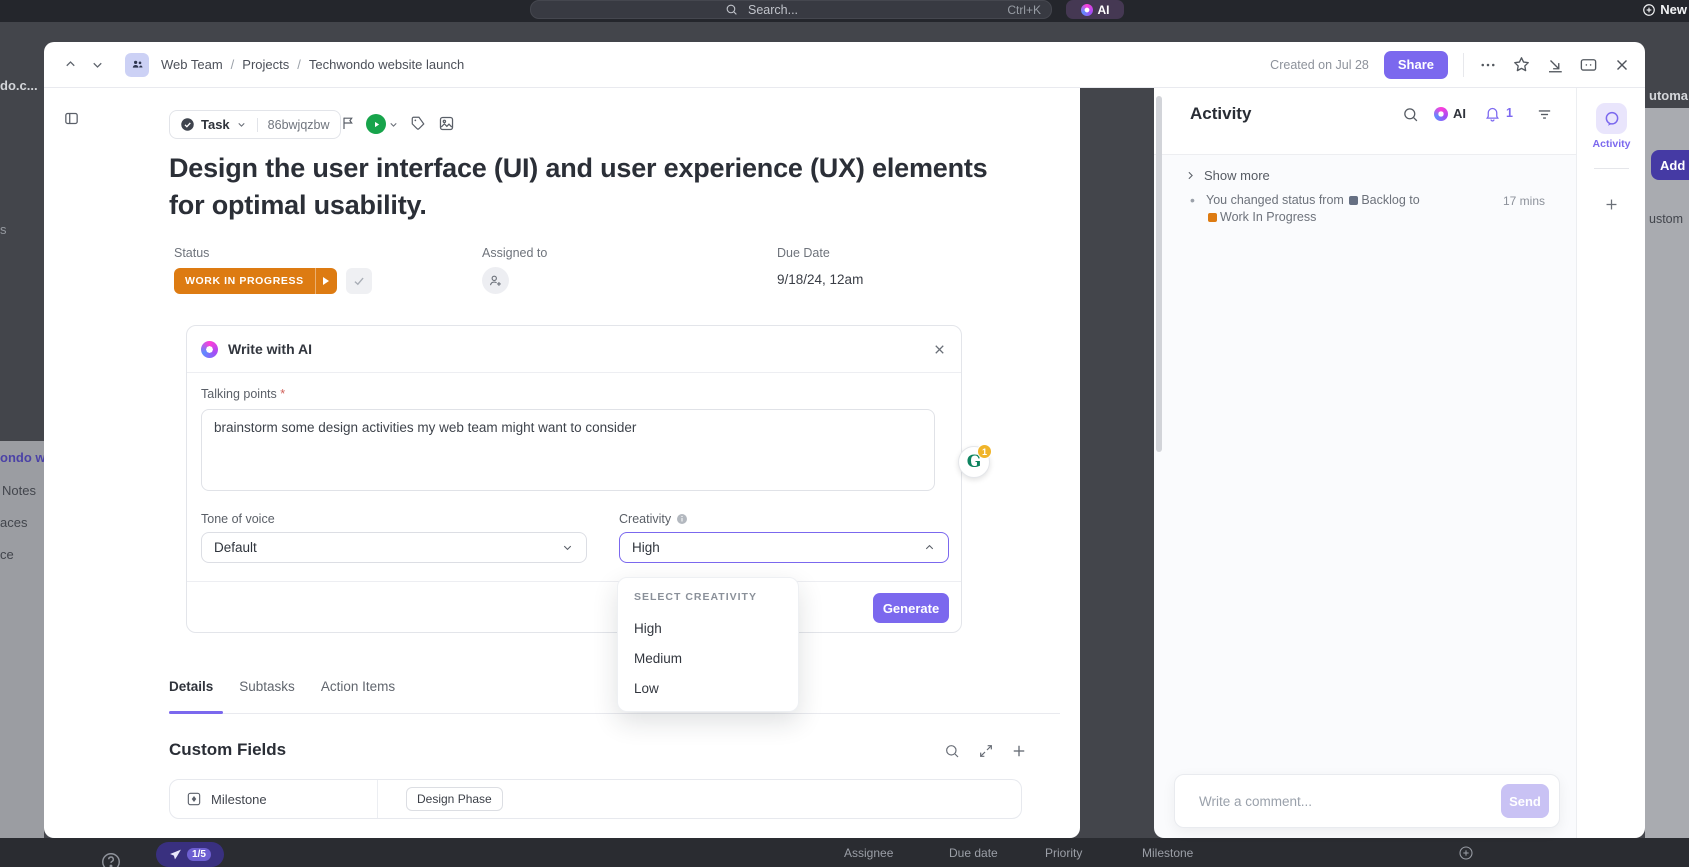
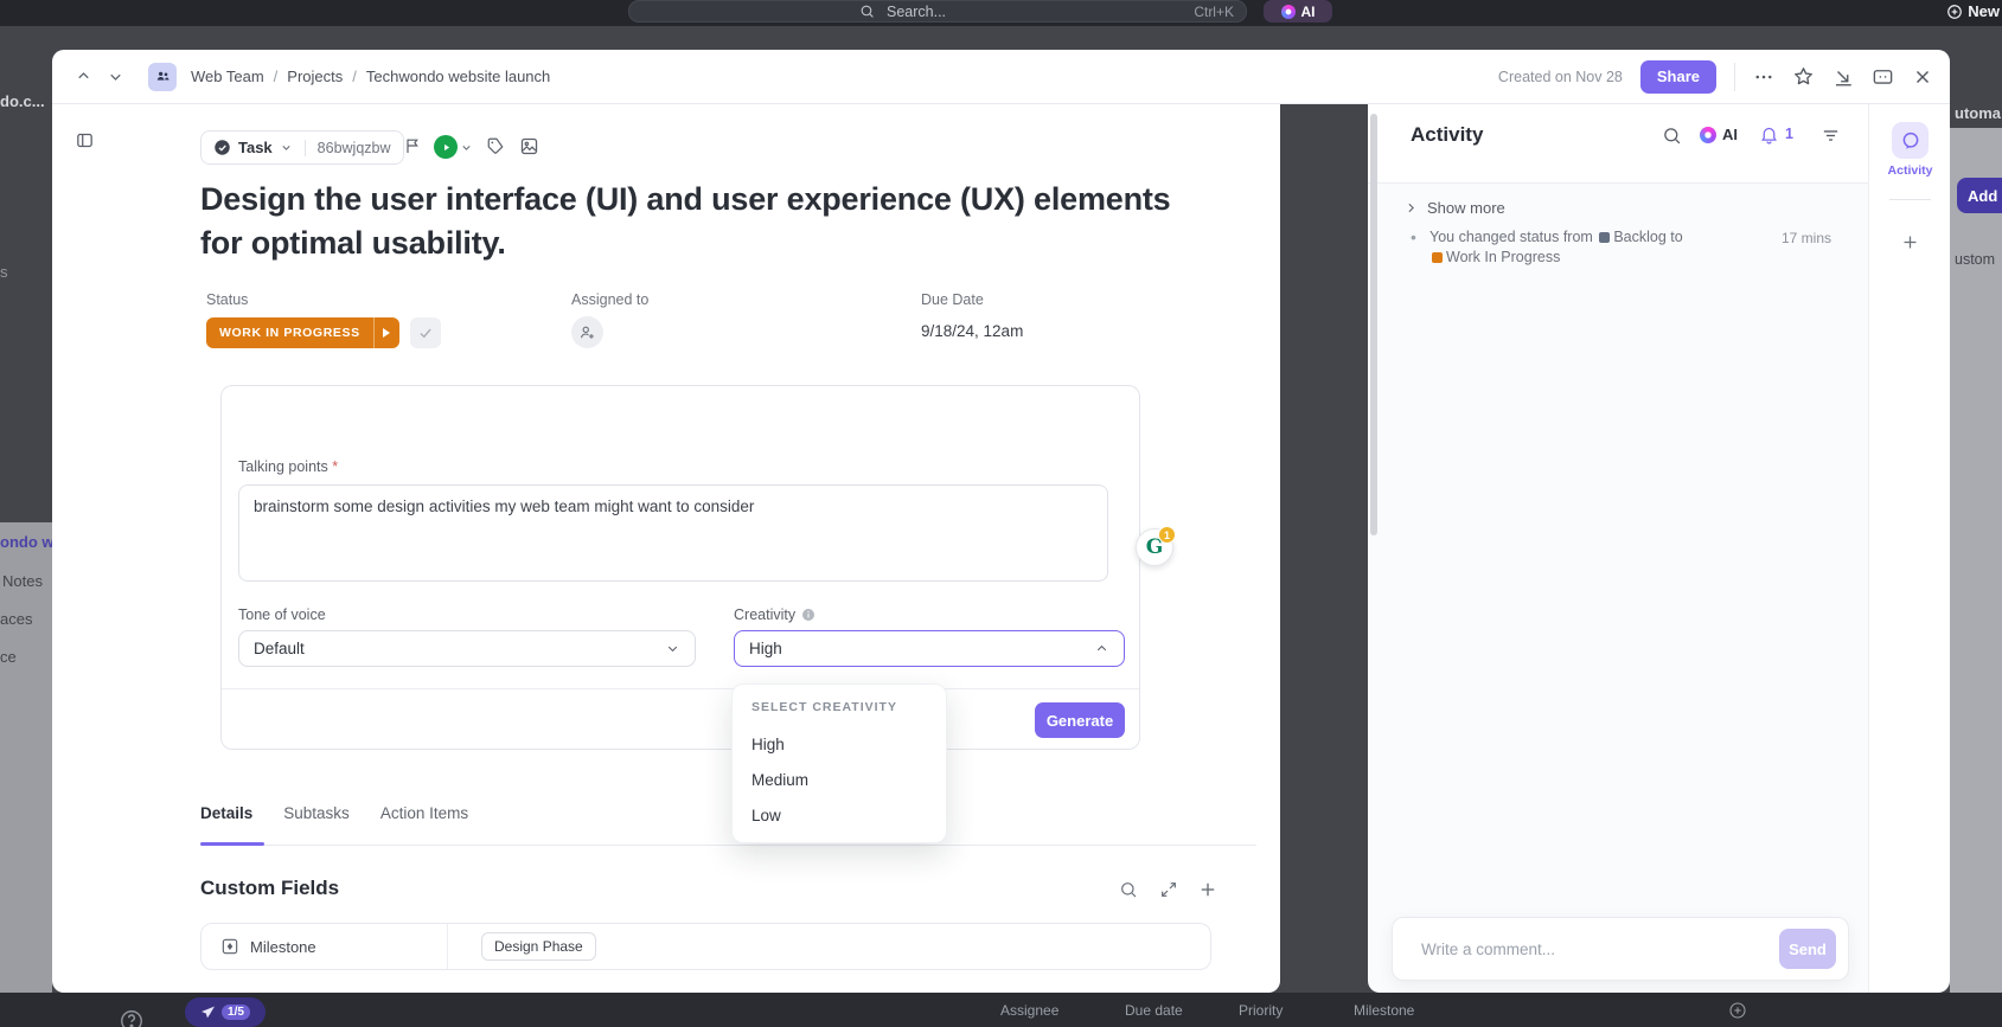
  Search...
  Ctrl+K
  AI
  New
  do.c...
  s
  ondo w
  Notes
  aces
  ce
  utoma
  Add
  ustom
  Assignee
  Due date
  Priority
  Milestone
  1/5
  Web Team
  /
  Projects
  /
  Techwondo website launch
- Created on Jul 28
+ Created on Nov 28
  Share
  Task
  86bwjqzbw
  Design the user interface (UI) and user experience (UX) elements for optimal usability.
  Status
  Assigned to
  Due Date
  WORK IN PROGRESS
  9/18/24, 12am
- Write with AI
  Talking points *
  brainstorm some design activities my web team might want to consider
  Tone of voice
  Creativity
  Default
  High
  Generate
  Details
  Subtasks
  Action Items
  Custom Fields
  Milestone
  Design Phase
  G
  1
  SELECT CREATIVITY
  High
  Medium
  Low
  Activity
  AI
  1
  Show more
  •
  You changed status from Backlog to
  Work In Progress
  17 mins
  Write a comment...
  Send
  Activity
